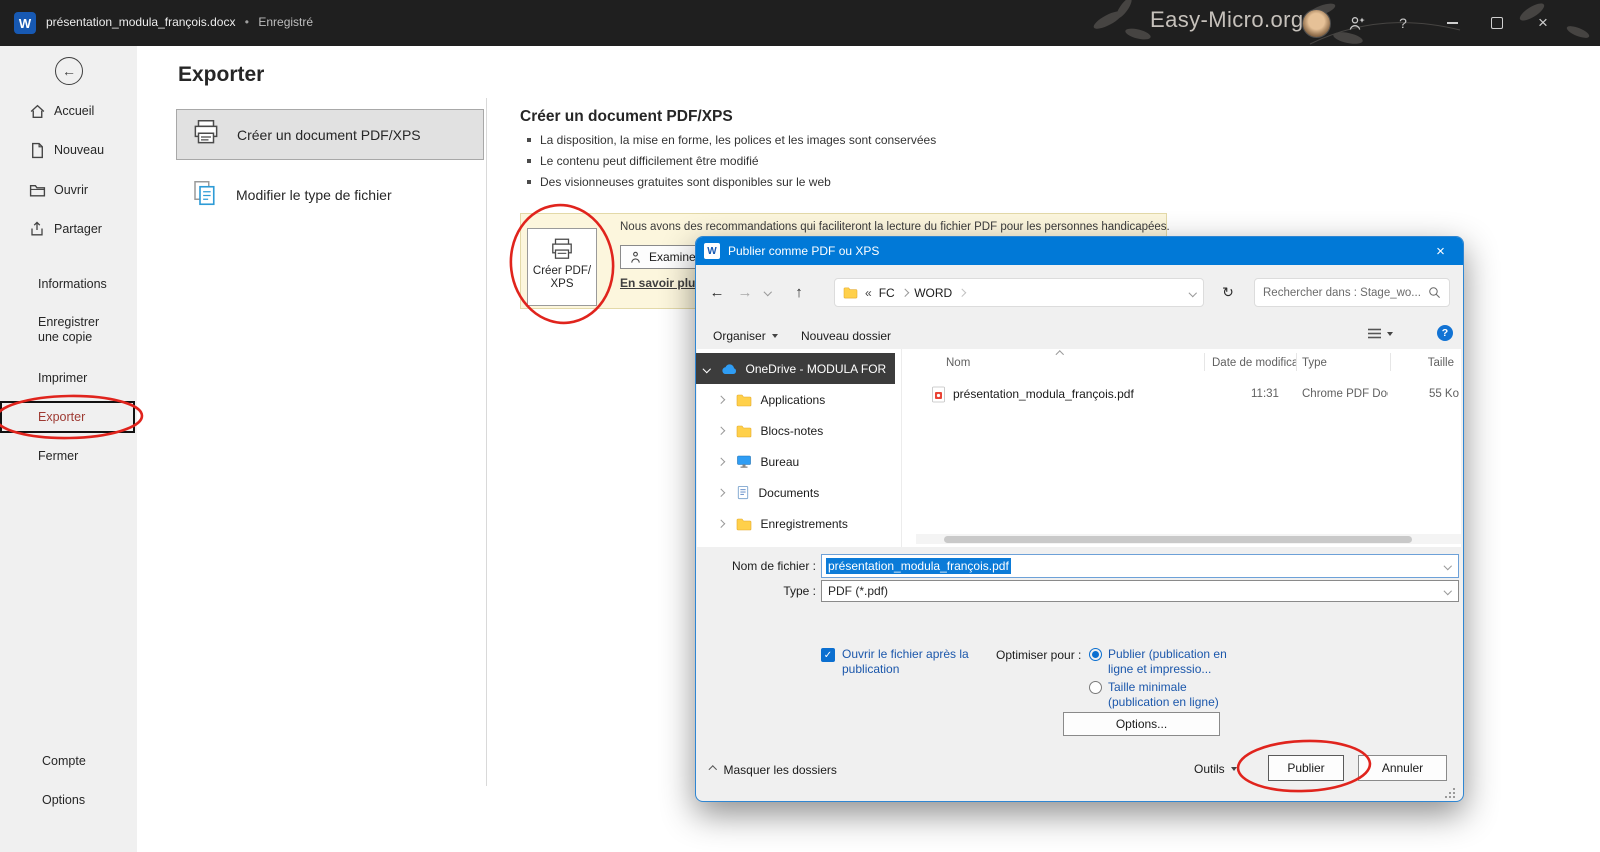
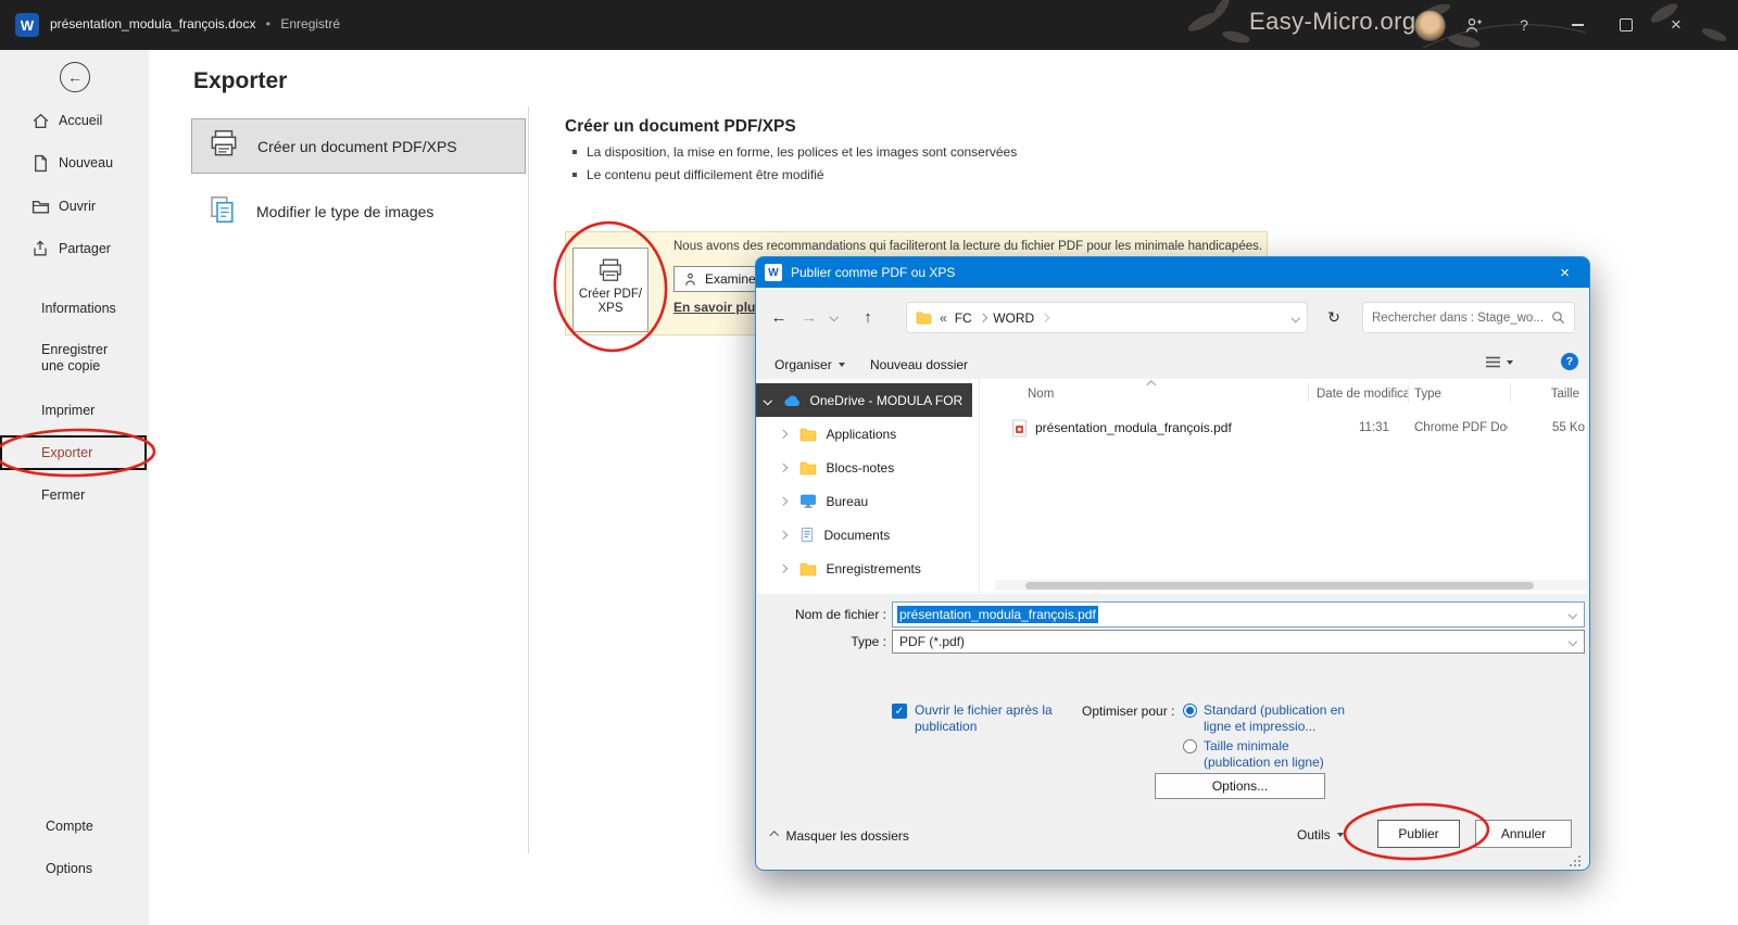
  W
  présentation_modula_françois.docx • Enregistré
  Easy-Micro.org
  ?
  ×
  ←
  Accueil
  Nouveau
  Ouvrir
  Partager
  Informations
  Enregistrer une copie
  Imprimer
  Exporter
  Fermer
  Compte
  Options
  Exporter
  Créer un document PDF/XPS
- Modifier le type de fichier
+ Modifier le type de images
  Créer un document PDF/XPS
  La disposition, la mise en forme, les polices et les images sont conservées
  Le contenu peut difficilement être modifié
- Des visionneuses gratuites sont disponibles sur le web
- Nous avons des recommandations qui faciliteront la lecture du fichier PDF pour les personnes handicapées.
+ Nous avons des recommandations qui faciliteront la lecture du fichier PDF pour les minimale handicapées.
  Examine
  En savoir plu
  Créer PDF/
  XPS
  W
  Publier comme PDF ou XPS
  ×
  ←
  →
  ↑
  «
  FC
  WORD
  ↻
  Rechercher dans : Stage_wo...
  Organiser
  Nouveau dossier
  ?
  OneDrive - MODULA FOR
  Applications
  Blocs-notes
  Bureau
  Documents
  Enregistrements
  Nom
  Type
  Taille
  présentation_modula_françois.pdf
  11:31
  Chrome PDF Do
  55 Ko
  Nom de fichier :
  présentation_modula_françois.pdf
  Type :
  PDF (*.pdf)
  ✓
  Ouvrir le fichier après la publication
  Optimiser pour :
- Publier (publication en ligne et impressio...
+ Standard (publication en ligne et impressio...
  Taille minimale (publication en ligne)
  Options...
  Masquer les dossiers
  Outils
  Publier
  Annuler
